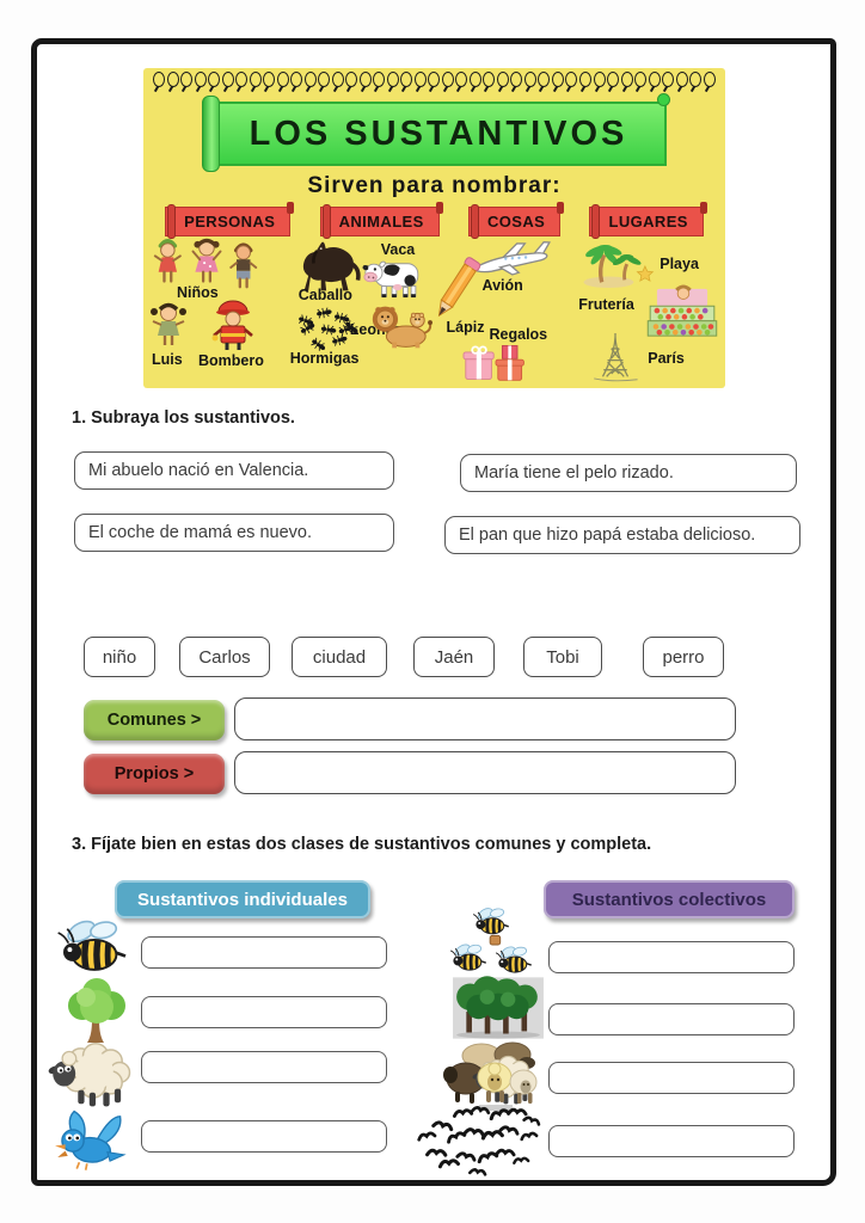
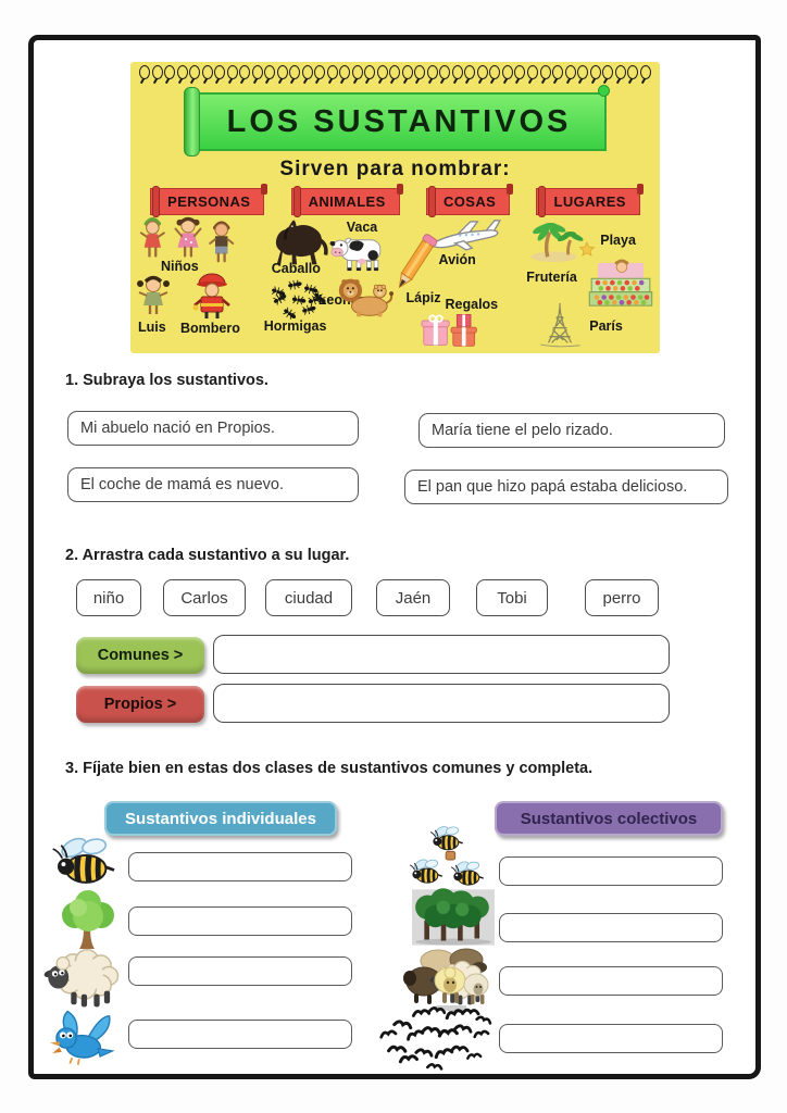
  LOS SUSTANTIVOS
  Sirven para nombrar:
  PERSONAS
  ANIMALES
  COSAS
  LUGARES
  Niños
  Luis
  Bombero
  Caballo
  Vaca
  Hormigas
  Avión
  Lápiz
  Regalos
  Playa
  Frutería
  París
  1. Subraya los sustantivos.
- Mi abuelo nació en Valencia.
+ Mi abuelo nació en Propios.
  María tiene el pelo rizado.
  El coche de mamá es nuevo.
  El pan que hizo papá estaba delicioso.
+ 2. Arrastra cada sustantivo a su lugar.
  niño
  Carlos
  ciudad
  Jaén
  Tobi
  perro
  Comunes >
  Propios >
  3. Fíjate bien en estas dos clases de sustantivos comunes y completa.
  Sustantivos individuales
  Sustantivos colectivos
